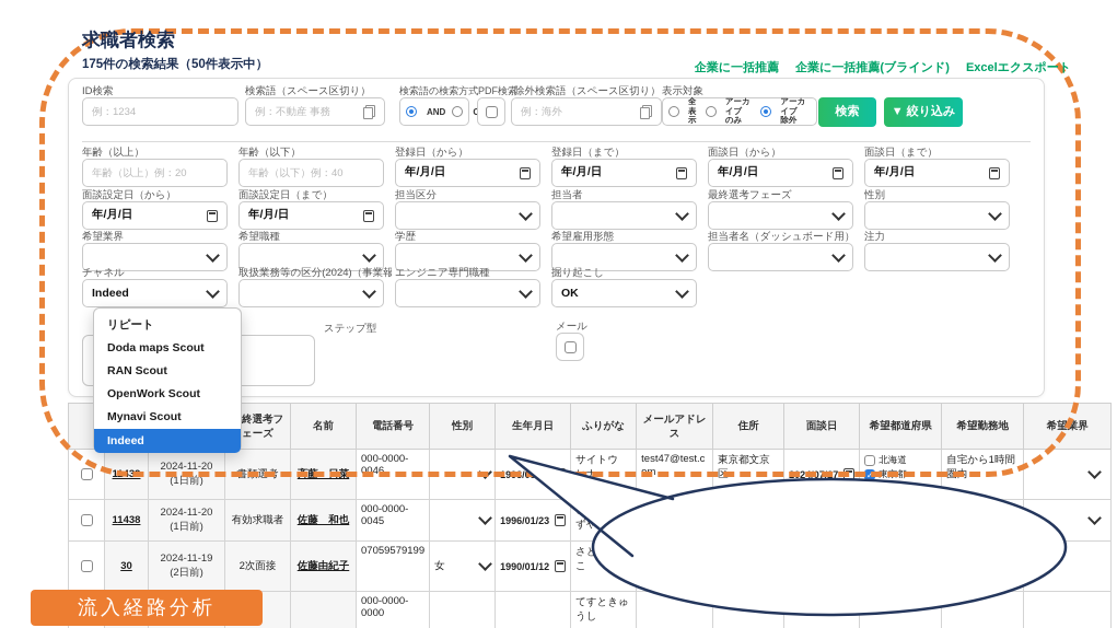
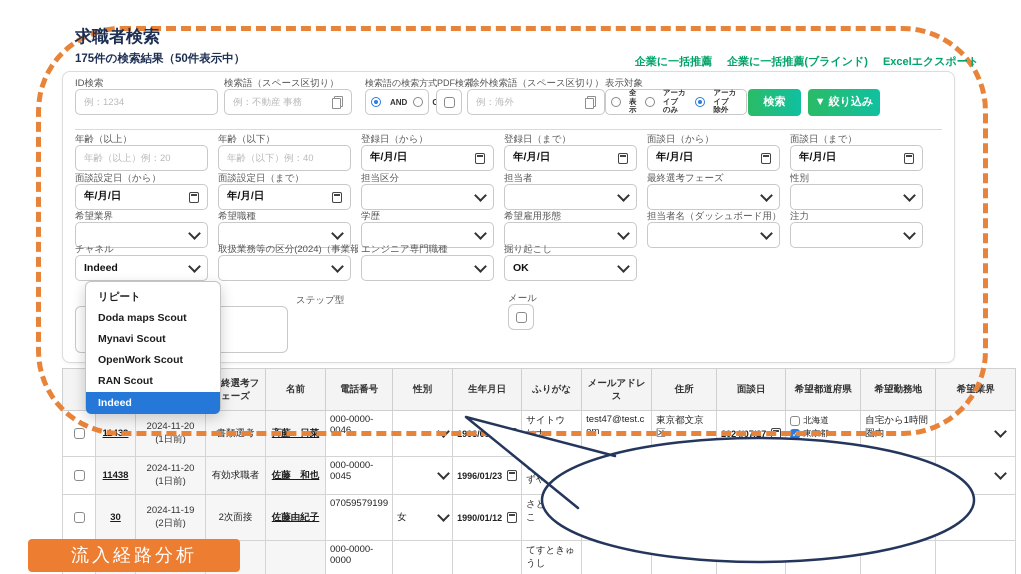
  求職者検索
  175件の検索結果（50件表示中）
  企業に一括推薦
  企業に一括推薦(ブラインド)
  Excelエクスポート
  ID検索
  例：1234
  検索語（スペース区切り）
  例：不動産 事務
  検索語の検索方式
  AND
  PDF検索
  除外検索語（スペース区切り）
  例：海外
  表示対象
  全表
  示
  アーカイブ
  のみ
  アーカイブ
  除外
  年齢（以上）
  年齢（以上）例：20
  年齢（以下）
  年齢（以下）例：40
  登録日（から）
  年/月/日
  登録日（まで）
  年/月/日
  面談日（から）
  年/月/日
  面談日（まで）
  年/月/日
  面談設定日（から）
  年/月/日
  面談設定日（まで）
  年/月/日
  担当区分
  担当者
  最終選考フェーズ
  性別
  希望業界
  希望職種
  学歴
  希望雇用形態
  担当者名（ダッシュボード用）
  注力
  チャネル
  Indeed
  取扱業務等の区分(2024)（事業報
  エンジニア専門職種
  掘り起こし
  OK
  検索
  ▼ 絞り込み
  ステップ型
  メール
  			終選考フェーズ	名前	電話番号	性別	生年月日	ふりがな	メールアドレス	住所	面談日	希望都道府県	希望勤務地	希望業界
  	11439	2024-11-20(1日前)	書類選考	斉藤 日菜	000-0000-0046		1993/0	サイトウ ナ	test47@test.com	東京都文京区	2024/07/27	北海道東京都	自宅から1時間圏内
  	11438	2024-11-20(1日前)	有効求職者	佐藤 和也	000-0000-0045		1996/01/23	ずや
  	30	2024-11-19(2日前)	2次面接	佐藤由紀子	07059579199	女	1990/01/12	さとこ
  					000-0000-0000			てすときゅうし
  リピート
  Doda maps Scout
- RAN Scout
+ Mynavi Scout
  OpenWork Scout
- Mynavi Scout
+ RAN Scout
  Indeed
  流入経路分析
